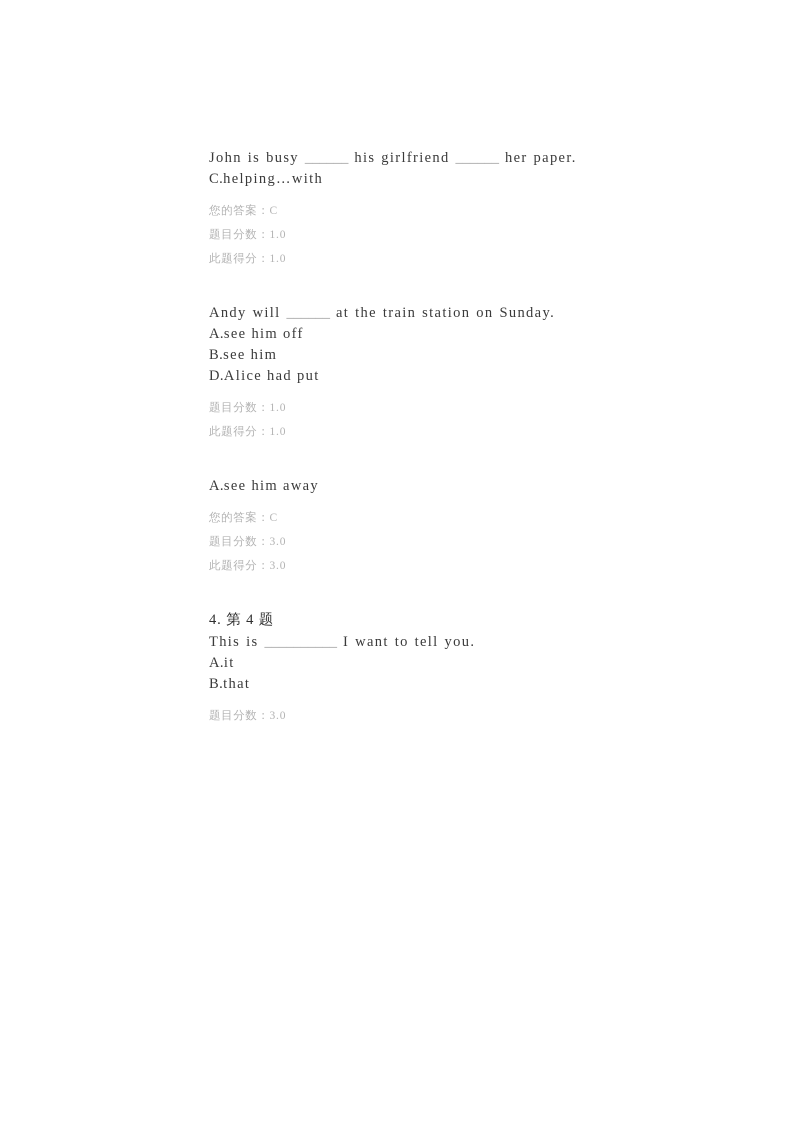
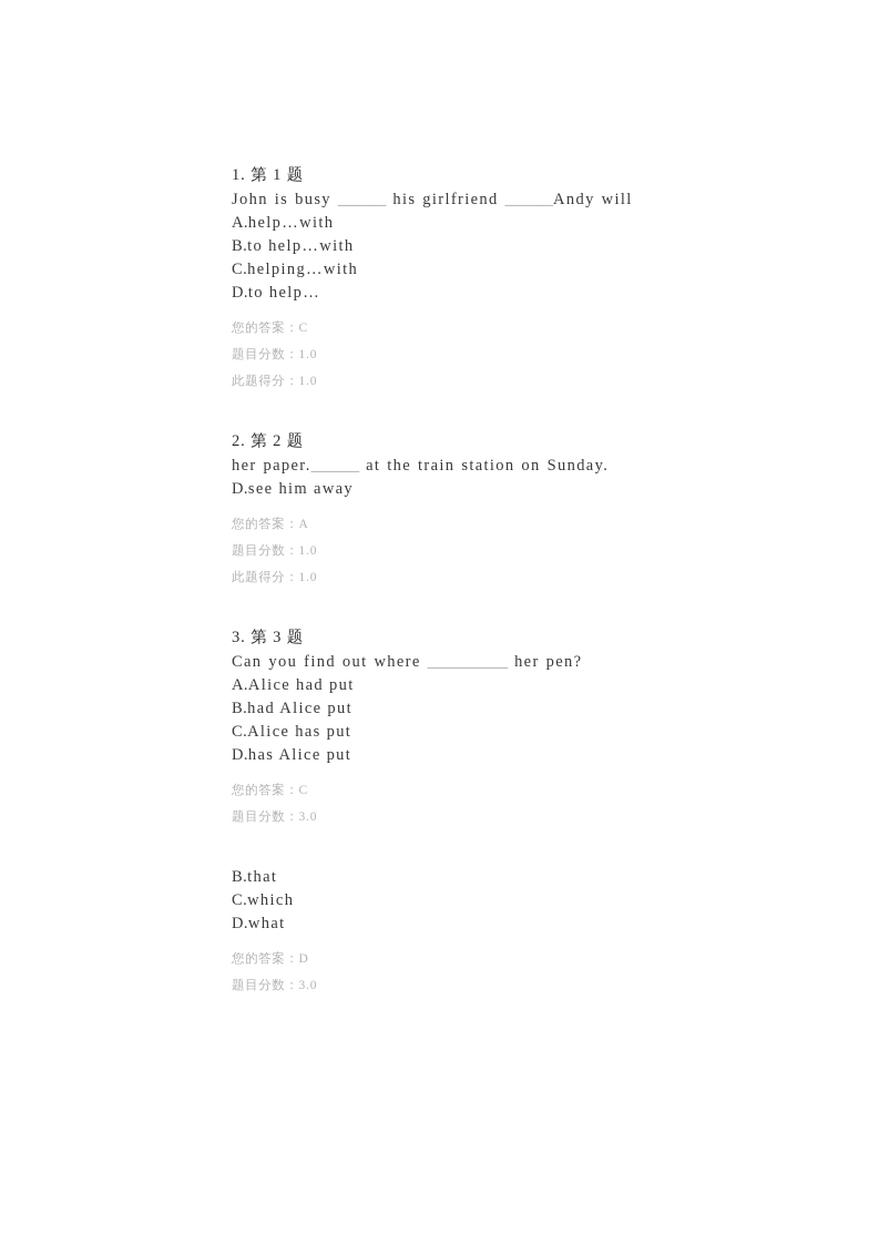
+ 1. 第 1 题
- John is busy ______ his girlfriend ______ her paper.
+ John is busy ______ his girlfriend ______Andy will
+ A.help…with
+ B.to help…with
  C.helping…with
+ D.to help…
  您的答案：C
  题目分数：1.0
  此题得分：1.0
+ 2. 第 2 题
- Andy will ______ at the train station on Sunday.
+ her paper.______ at the train station on Sunday.
- A.see him off
- B.see him
- D.Alice had put
+ D.see him away
+ 您的答案：A
  题目分数：1.0
  此题得分：1.0
+ 3. 第 3 题
+ Can you find out where __________ her pen?
- A.see him away
+ A.Alice had put
+ B.had Alice put
+ C.Alice has put
+ D.has Alice put
  您的答案：C
  题目分数：3.0
- 此题得分：3.0
- 4. 第 4 题
- This is __________ I want to tell you.
- A.it
  B.that
+ C.which
+ D.what
+ 您的答案：D
  题目分数：3.0
